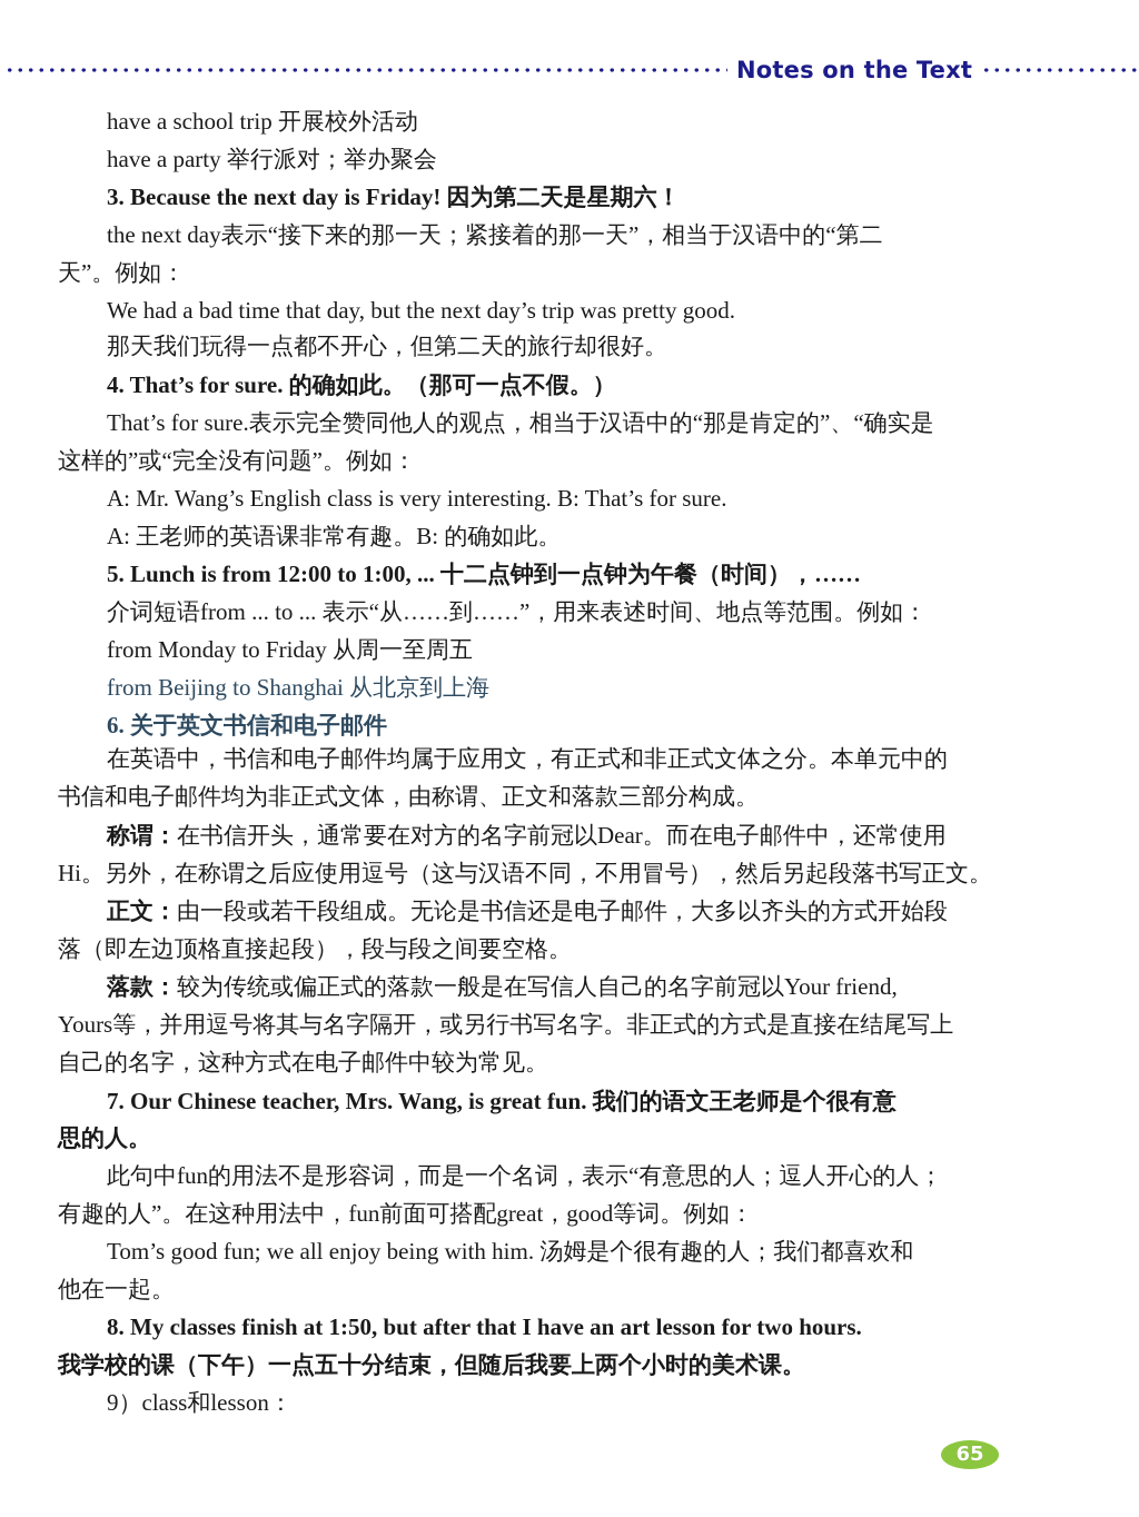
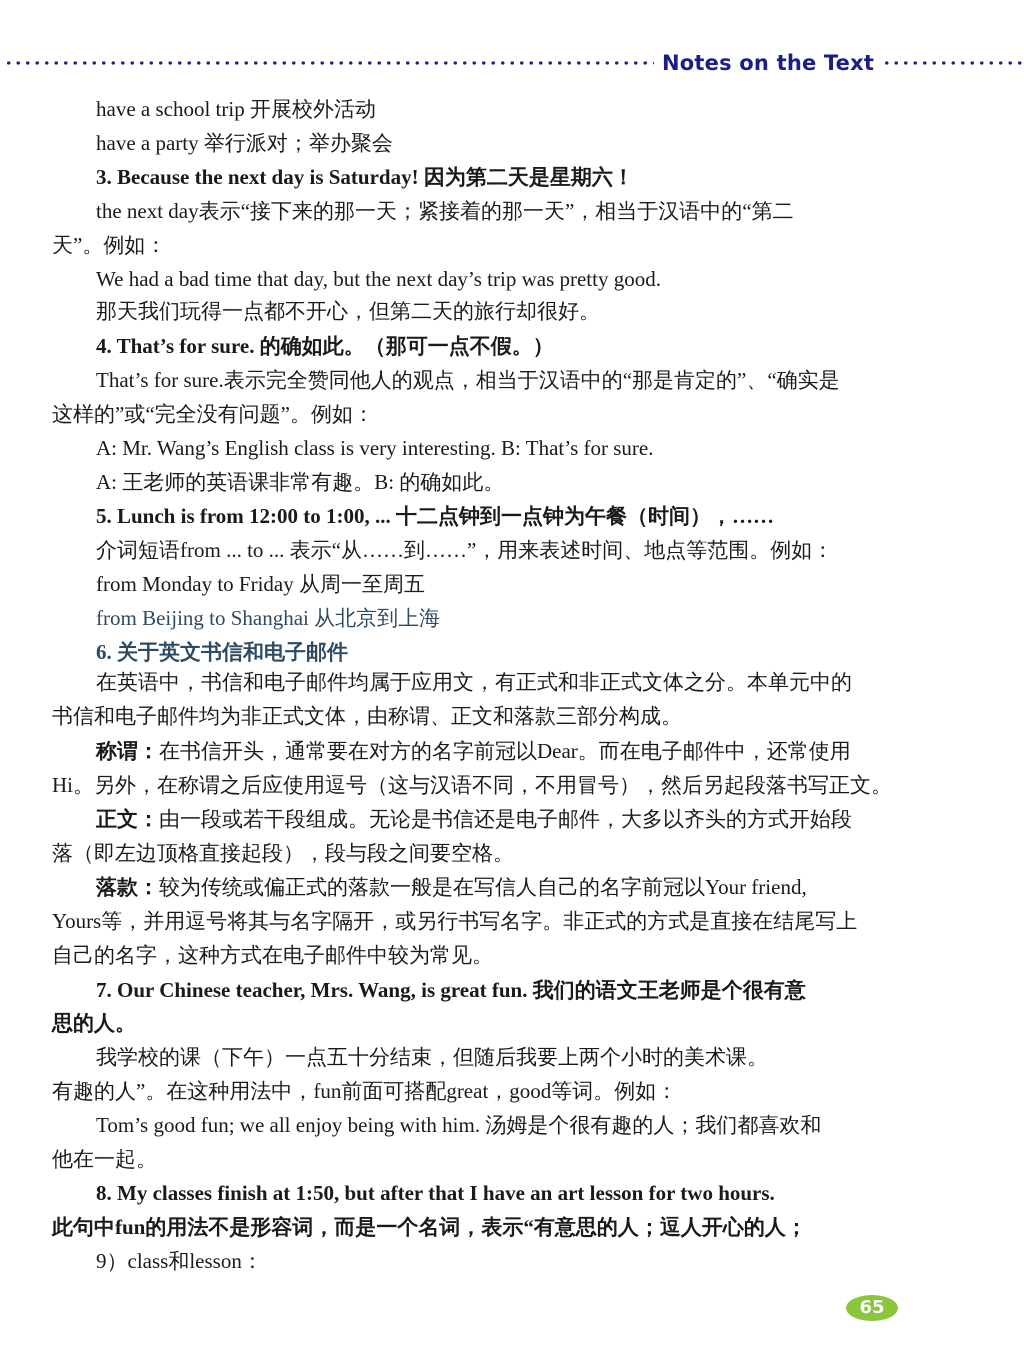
  Notes on the Text
  have a school trip 开展校外活动
  have a party 举行派对；举办聚会
- 3. Because the next day is Friday! 因为第二天是星期六！
+ 3. Because the next day is Saturday! 因为第二天是星期六！
  the next day表示“接下来的那一天；紧接着的那一天”，相当于汉语中的“第二
  天”。例如：
  We had a bad time that day, but the next day’s trip was pretty good.
  那天我们玩得一点都不开心，但第二天的旅行却很好。
  4. That’s for sure. 的确如此。（那可一点不假。）
  That’s for sure.表示完全赞同他人的观点，相当于汉语中的“那是肯定的”、“确实是
  这样的”或“完全没有问题”。例如：
  A: Mr. Wang’s English class is very interesting. B: That’s for sure.
  A: 王老师的英语课非常有趣。B: 的确如此。
  5. Lunch is from 12:00 to 1:00, ... 十二点钟到一点钟为午餐（时间），……
  介词短语from ... to ... 表示“从……到……”，用来表述时间、地点等范围。例如：
  from Monday to Friday 从周一至周五
  from Beijing to Shanghai 从北京到上海
  6. 关于英文书信和电子邮件
  在英语中，书信和电子邮件均属于应用文，有正式和非正式文体之分。本单元中的
  书信和电子邮件均为非正式文体，由称谓、正文和落款三部分构成。
  称谓：在书信开头，通常要在对方的名字前冠以Dear。而在电子邮件中，还常使用
  Hi。另外，在称谓之后应使用逗号（这与汉语不同，不用冒号），然后另起段落书写正文。
  正文：由一段或若干段组成。无论是书信还是电子邮件，大多以齐头的方式开始段
  落（即左边顶格直接起段），段与段之间要空格。
  落款：较为传统或偏正式的落款一般是在写信人自己的名字前冠以Your friend,
  Yours等，并用逗号将其与名字隔开，或另行书写名字。非正式的方式是直接在结尾写上
  自己的名字，这种方式在电子邮件中较为常见。
  7. Our Chinese teacher, Mrs. Wang, is great fun. 我们的语文王老师是个很有意
  思的人。
- 此句中fun的用法不是形容词，而是一个名词，表示“有意思的人；逗人开心的人；
+ 我学校的课（下午）一点五十分结束，但随后我要上两个小时的美术课。
  有趣的人”。在这种用法中，fun前面可搭配great，good等词。例如：
  Tom’s good fun; we all enjoy being with him. 汤姆是个很有趣的人；我们都喜欢和
  他在一起。
  8. My classes finish at 1:50, but after that I have an art lesson for two hours.
- 我学校的课（下午）一点五十分结束，但随后我要上两个小时的美术课。
+ 此句中fun的用法不是形容词，而是一个名词，表示“有意思的人；逗人开心的人；
  9）class和lesson：
  65
